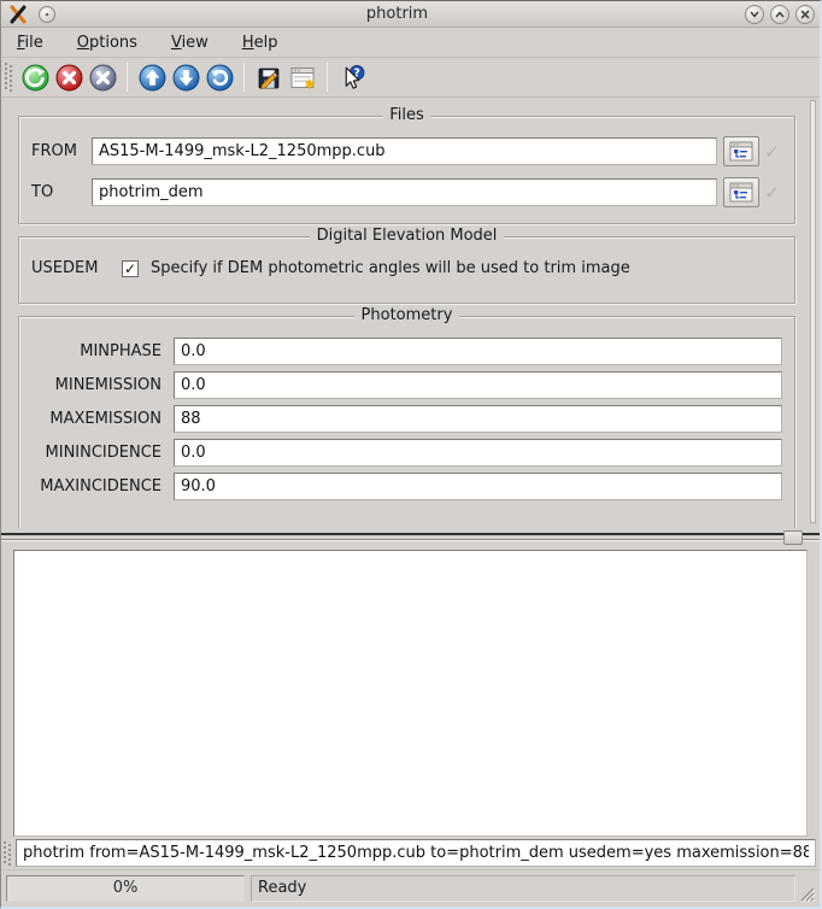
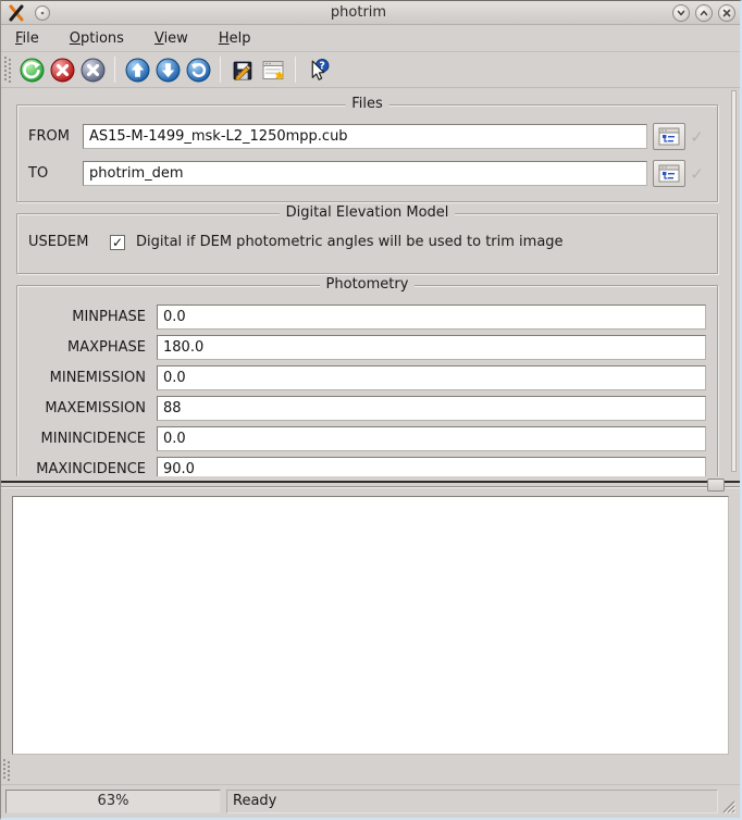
  photrim
  File
  Options
  View
  Help
  ?
  Files
  FROM
  AS15-M-1499_msk-L2_1250mpp.cub
  ✓
  TO
  photrim_dem
  ✓
  Digital Elevation Model
  USEDEM
  ✓
- Specify if DEM photometric angles will be used to trim image
+ Digital if DEM photometric angles will be used to trim image
  Photometry
  MINPHASE
  0.0
+ MAXPHASE
+ 180.0
  MINEMISSION
  0.0
  MAXEMISSION
  88
  MININCIDENCE
  0.0
  MAXINCIDENCE
  90.0
- photrim from=AS15-M-1499_msk-L2_1250mpp.cub to=photrim_dem usedem=yes maxemission=88
- 0%
+ 63%
  Ready
